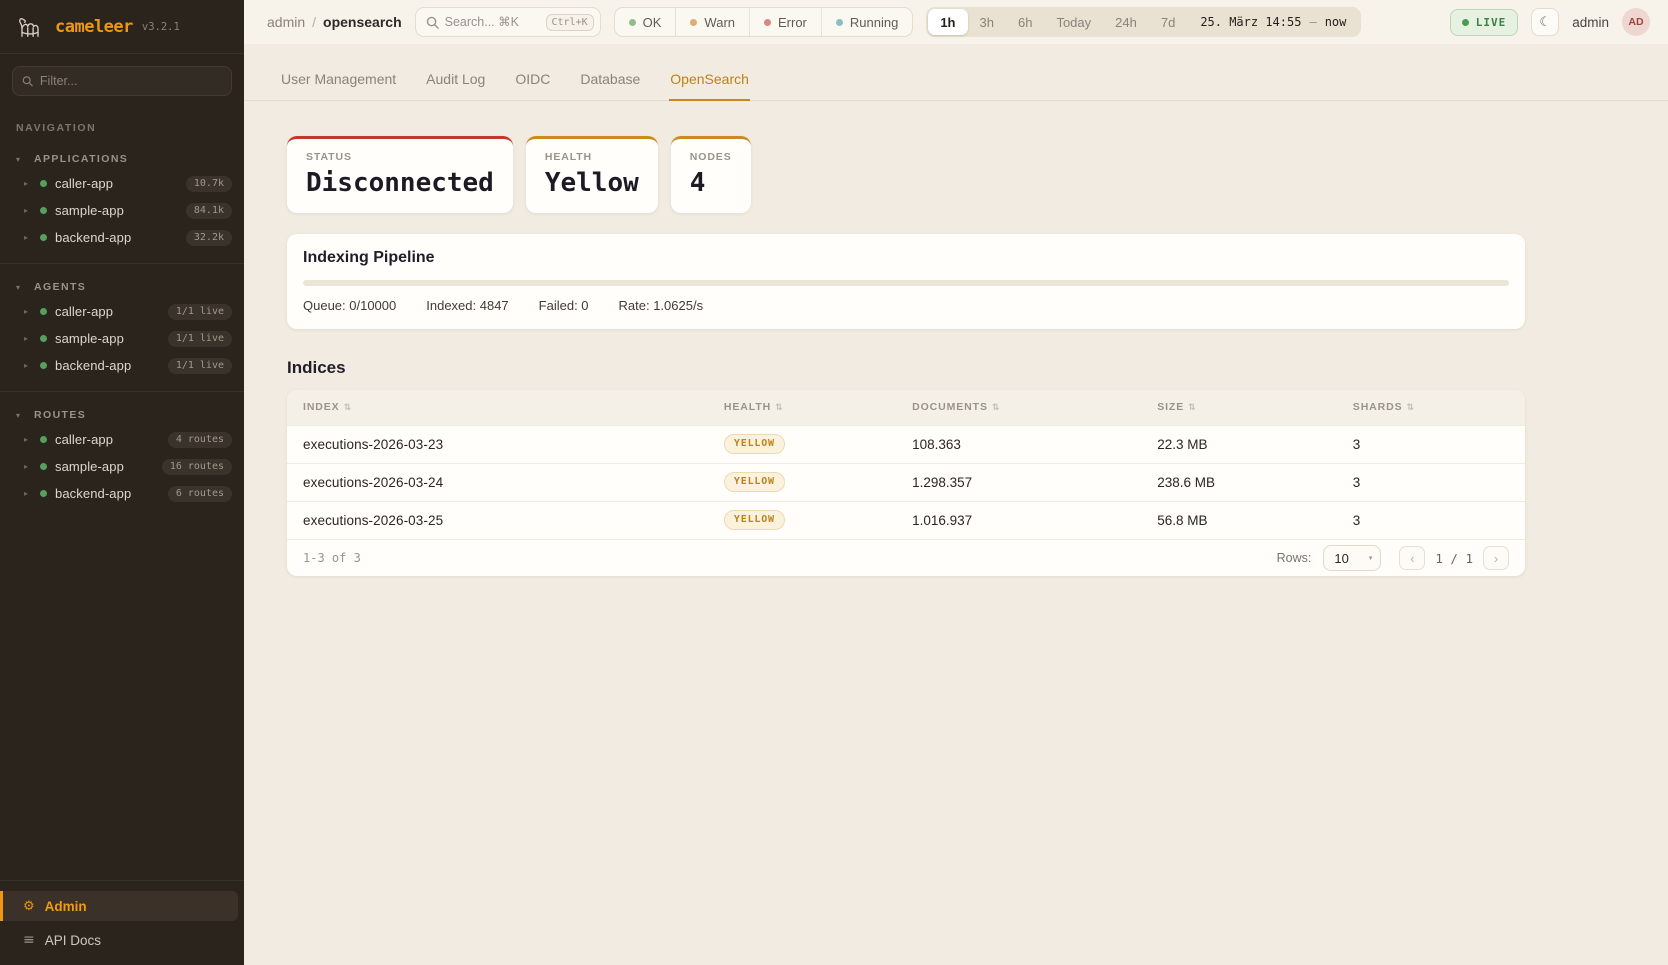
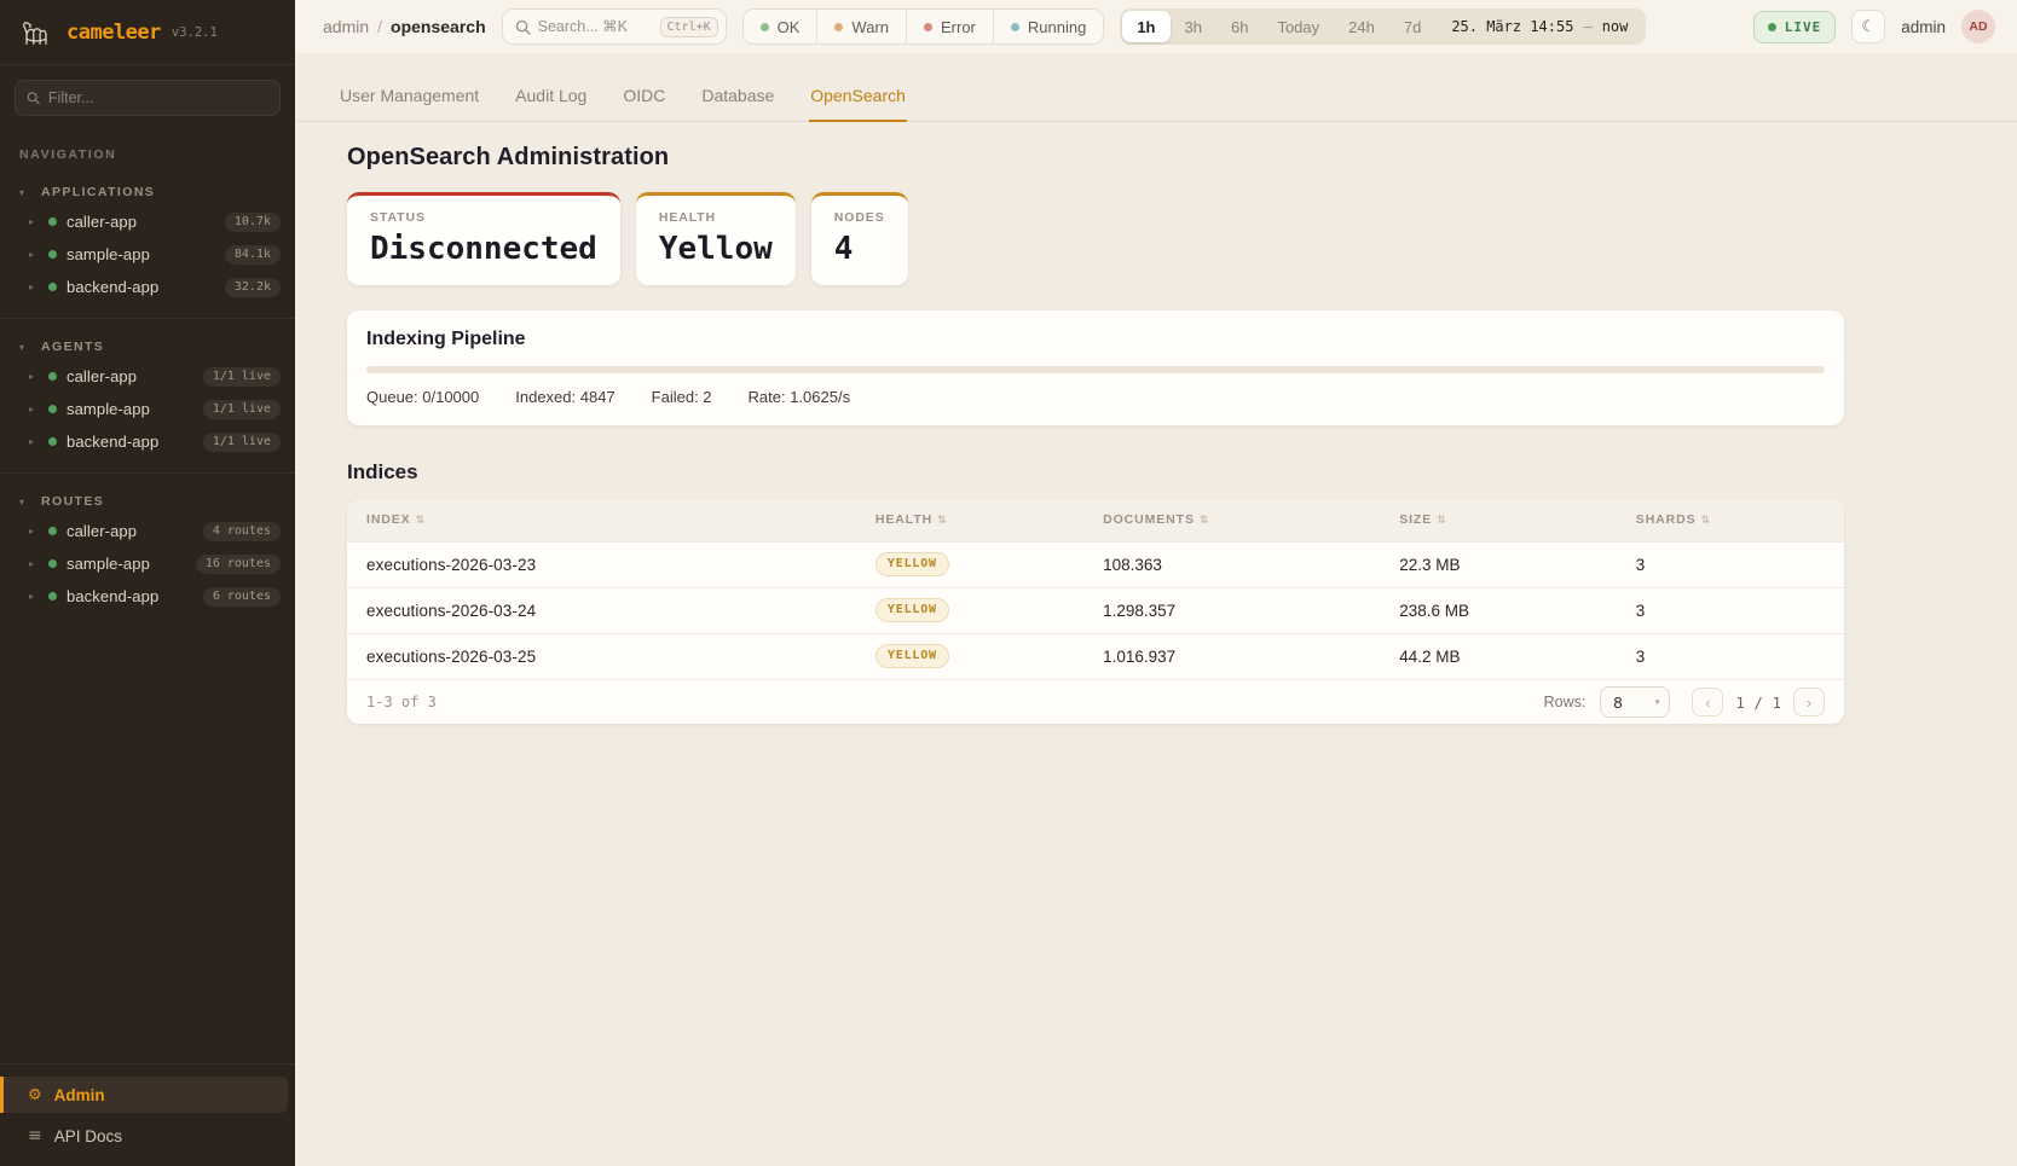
  cameleer
  v3.2.1
  Filter...
  NAVIGATION
  ▾
  APPLICATIONS
  ▸
  caller-app
  10.7k
  ▸
  sample-app
  84.1k
  ▸
  backend-app
  32.2k
  ▾
  AGENTS
  ▸
  caller-app
  1/1 live
  ▸
  sample-app
  1/1 live
  ▸
  backend-app
  1/1 live
  ▾
  ROUTES
  ▸
  caller-app
  4 routes
  ▸
  sample-app
  16 routes
  ▸
  backend-app
  6 routes
  ⚙
  Admin
  ≡
  API Docs
  admin
  /
  opensearch
  Search... ⌘K
  Ctrl+K
  OK
  Warn
  Error
  Running
  1h
  3h
  6h
  Today
  24h
  7d
  25. März 14:55
  —
  now
  LIVE
  ☾
  admin
  AD
  User Management
  Audit Log
  OIDC
  Database
  OpenSearch
+ OpenSearch Administration
  STATUS
  Disconnected
  HEALTH
  Yellow
  NODES
  4
  Indexing Pipeline
  Queue: 0/10000
  Indexed: 4847
- Failed: 0
+ Failed: 2
  Rate: 1.0625/s
  Indices
  INDEX ⇅	HEALTH ⇅	DOCUMENTS ⇅	SIZE ⇅	SHARDS ⇅
  executions-2026-03-23	YELLOW	108.363	22.3 MB	3
  executions-2026-03-24	YELLOW	1.298.357	238.6 MB	3
- executions-2026-03-25	YELLOW	1.016.937	56.8 MB	3
+ executions-2026-03-25	YELLOW	1.016.937	44.2 MB	3
  1-3 of 3
  Rows:
- 10
+ 8
  ▾
  ‹
  1 / 1
  ›
